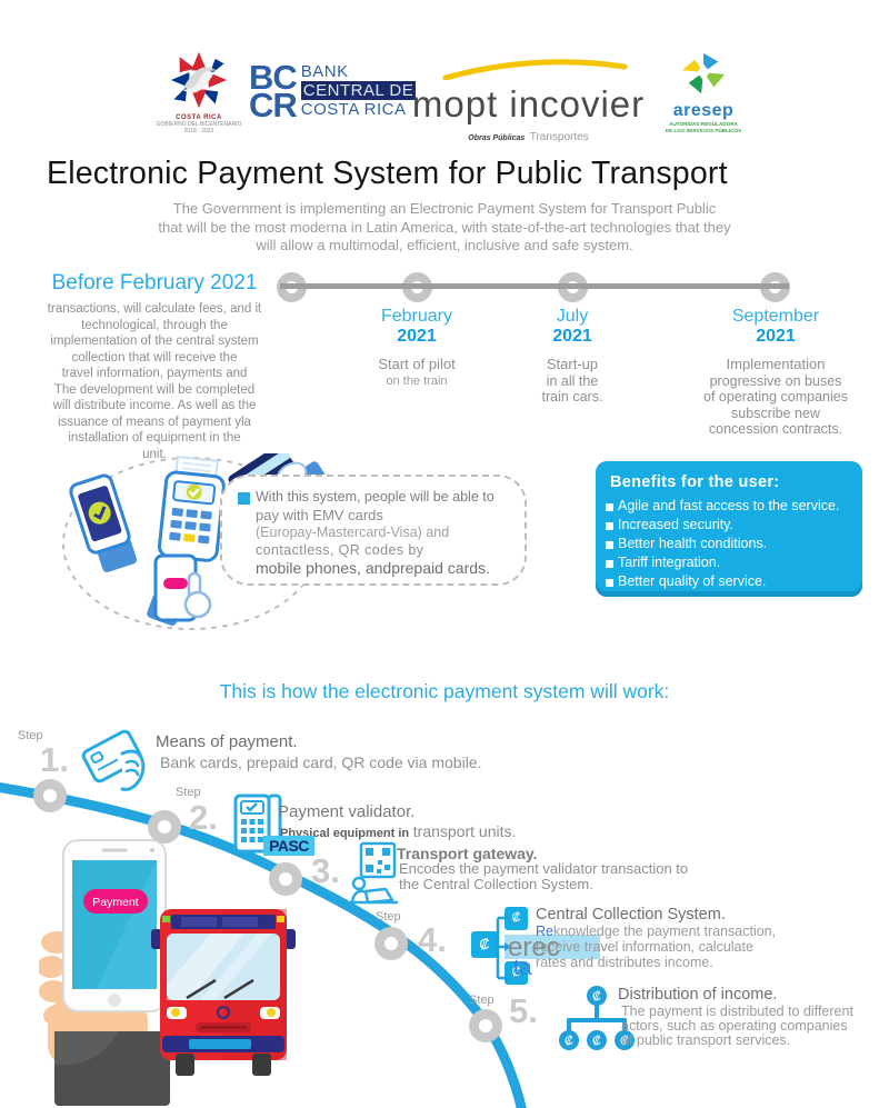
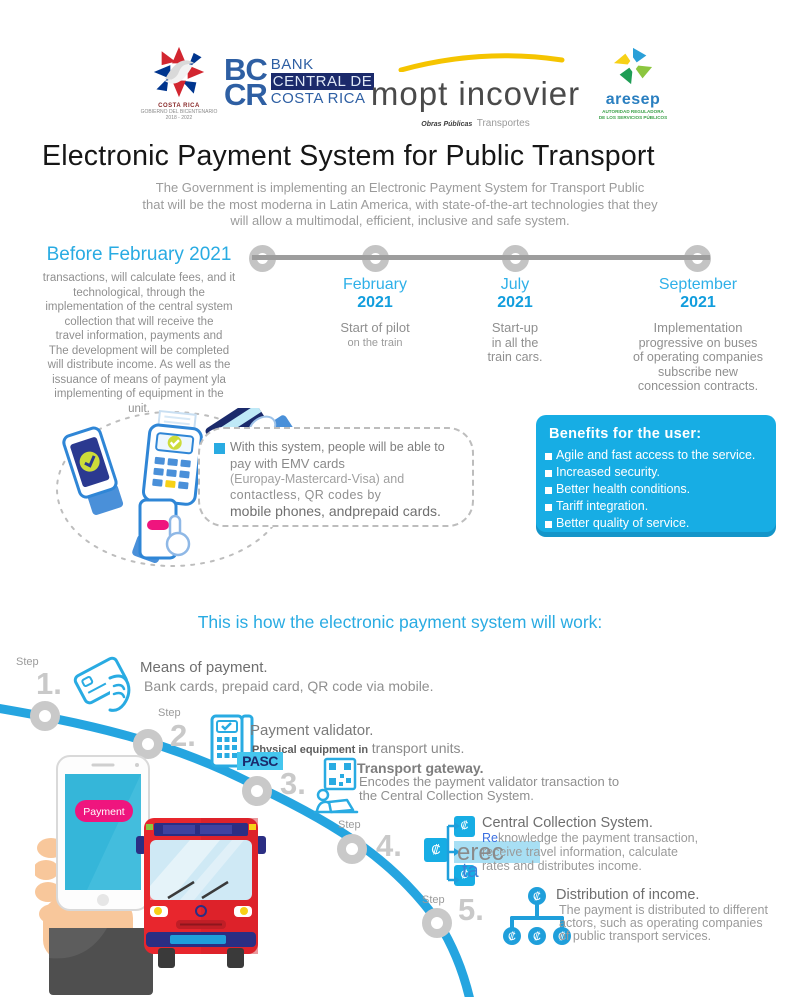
  BC
  CR
  BANK
  CENTRAL DE
  COSTA RICA
  mopt incovier
  aresep
  Electronic Payment System for Public Transport
  The Government is implementing an Electronic Payment System for Transport Public
  that will be the most moderna in Latin America, with state-of-the-art technologies that they
  will allow a multimodal, efficient, inclusive and safe system.
  Before February 2021
  transactions, will calculate fees, and it
  technological, through the
  implementation of the central system
  collection that will receive the
  travel information, payments and
  The development will be completed
  will distribute income. As well as the
  issuance of means of payment yla
- installation of equipment in the
+ implementing of equipment in the
  unit.
  February
  2021
  Start of pilot
  on the train
  July
  2021
  Start-up
  in all the
  train cars.
  September
  2021
  Implementation
  progressive on buses
  of operating companies
  subscribe new
  concession contracts.
  With this system, people will be able to
  pay with EMV cards
  (Europay-Mastercard-Visa) and
  contactless, QR codes by
  mobile phones, andprepaid cards.
  Benefits for the user:
  Agile and fast access to the service.
  Increased security.
  Better health conditions.
  Tariff integration.
  Better quality of service.
  This is how the electronic payment system will work:
  Step
  1.
  Means of payment.
  Bank cards, prepaid card, QR code via mobile.
  Step
  2.
  PASC
  Payment validator.
  Physical equipment in transport units.
  3.
  Transport gateway.
  Encodes the payment validator transaction to
  the Central Collection System.
  Step
  4.
  ₡
  ₡
  ₡
  erec
  ta
  Central Collection System.
  Reknowledge the payment transaction,
  receive travel information, calculate
  rates and distributes income.
  Step
  5.
  ₡
  ₡
  ₡
  ₡
  Distribution of income.
  The payment is distributed to different
  actors, such as operating companies
  of public transport services.
  Payment
